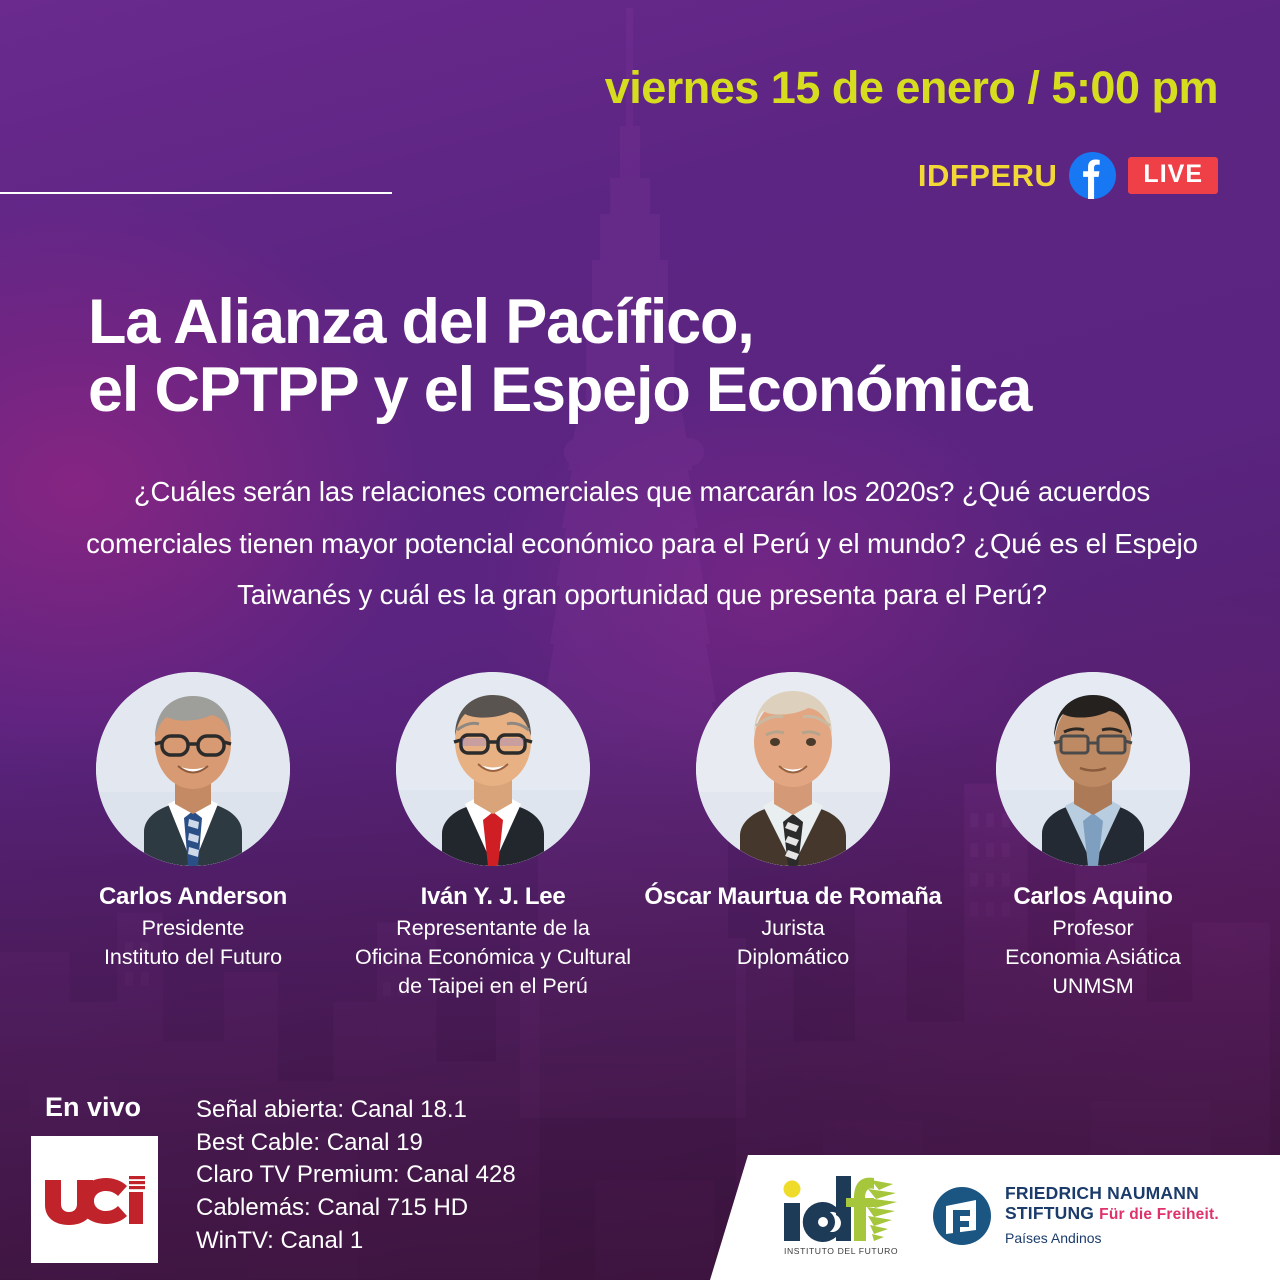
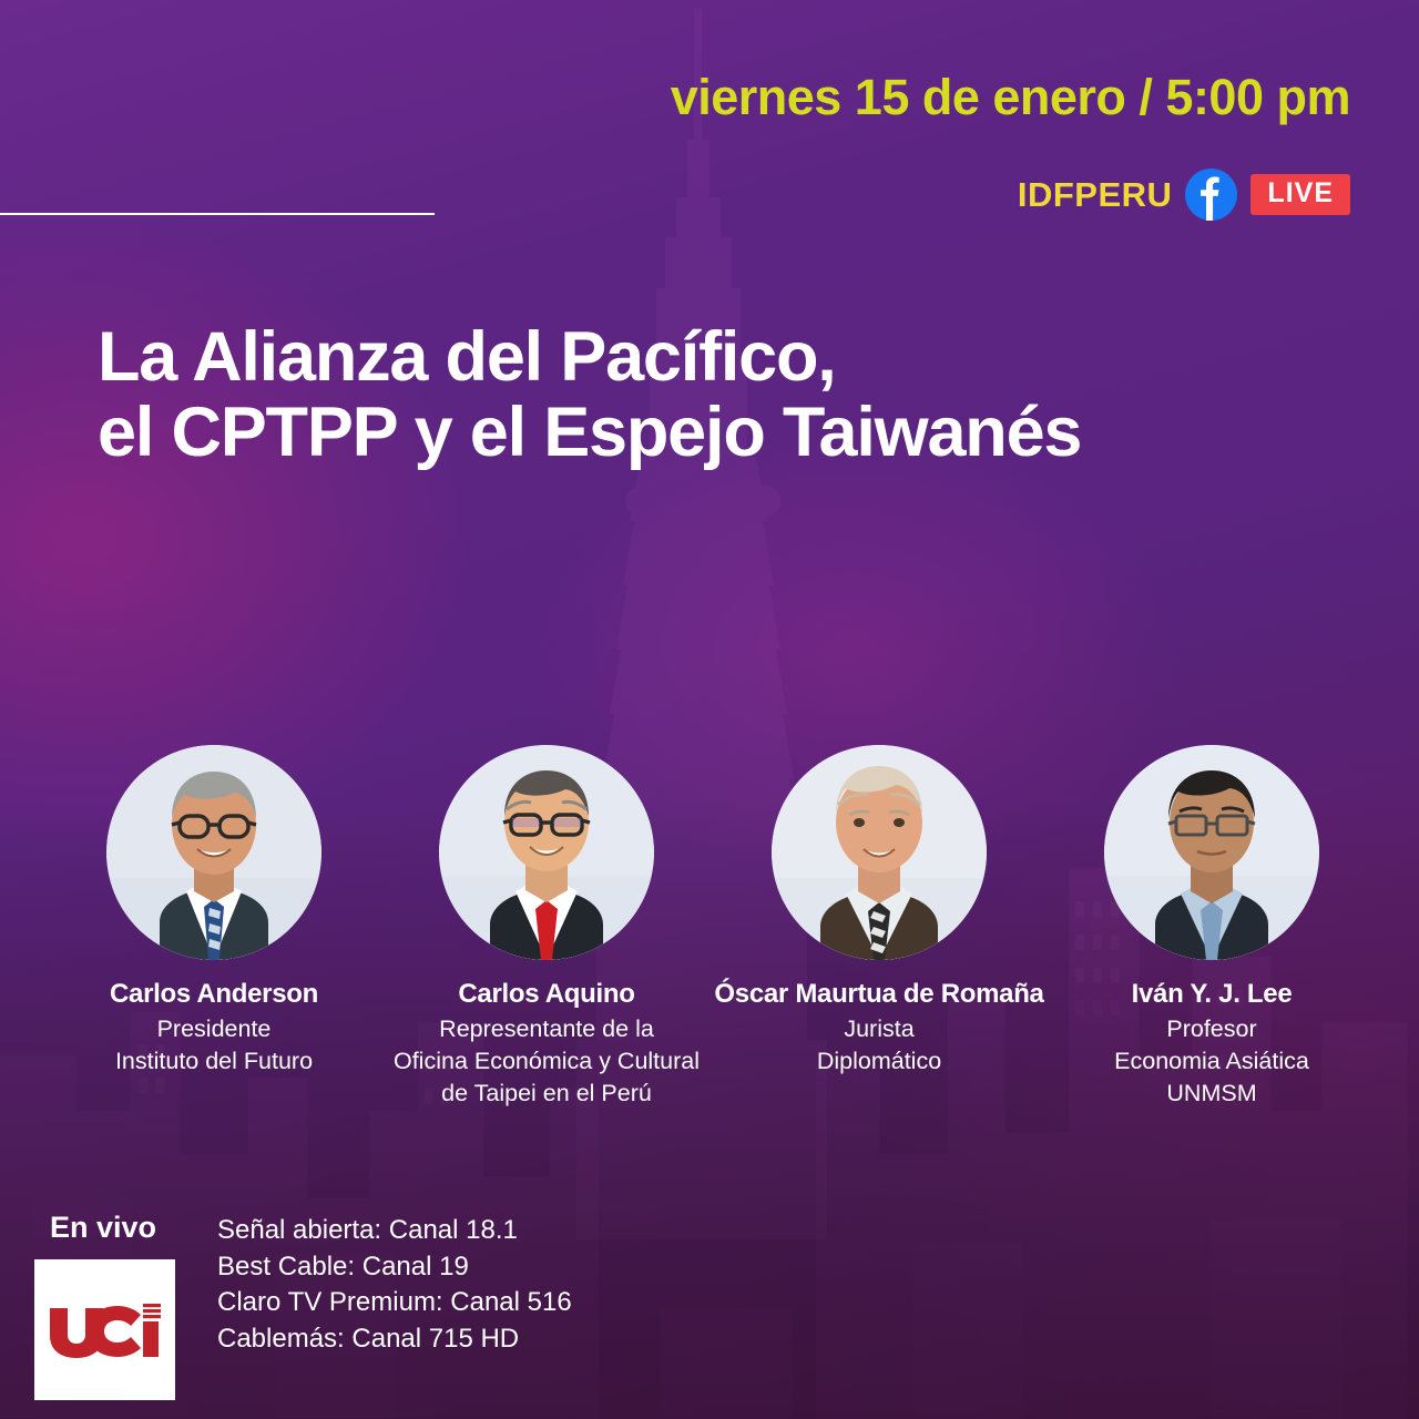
  viernes 15 de enero / 5:00 pm
  IDFPERU
  LIVE
  La Alianza del Pacífico,
- el CPTPP y el Espejo Económica
+ el CPTPP y el Espejo Taiwanés
- ¿Cuáles serán las relaciones comerciales que marcarán los 2020s? ¿Qué acuerdos comerciales tienen mayor potencial económico para el Perú y el mundo? ¿Qué es el Espejo Taiwanés y cuál es la gran oportunidad que presenta para el Perú?
  Carlos Anderson
  Presidente
  Instituto del Futuro
- Iván Y. J. Lee
+ Carlos Aquino
  Representante de la
  Oficina Económica y Cultural
  de Taipei en el Perú
  Óscar Maurtua de Romaña
  Jurista
  Diplomático
- Carlos Aquino
+ Iván Y. J. Lee
  Profesor
  Economia Asiática
  UNMSM
  En vivo
  Señal abierta: Canal 18.1
  Best Cable: Canal 19
- Claro TV Premium: Canal 428
+ Claro TV Premium: Canal 516
  Cablemás: Canal 715 HD
- WinTV: Canal 1
- INSTITUTO DEL FUTURO
- FRIEDRICH NAUMANN
- STIFTUNG Für die Freiheit.
- Países Andinos
